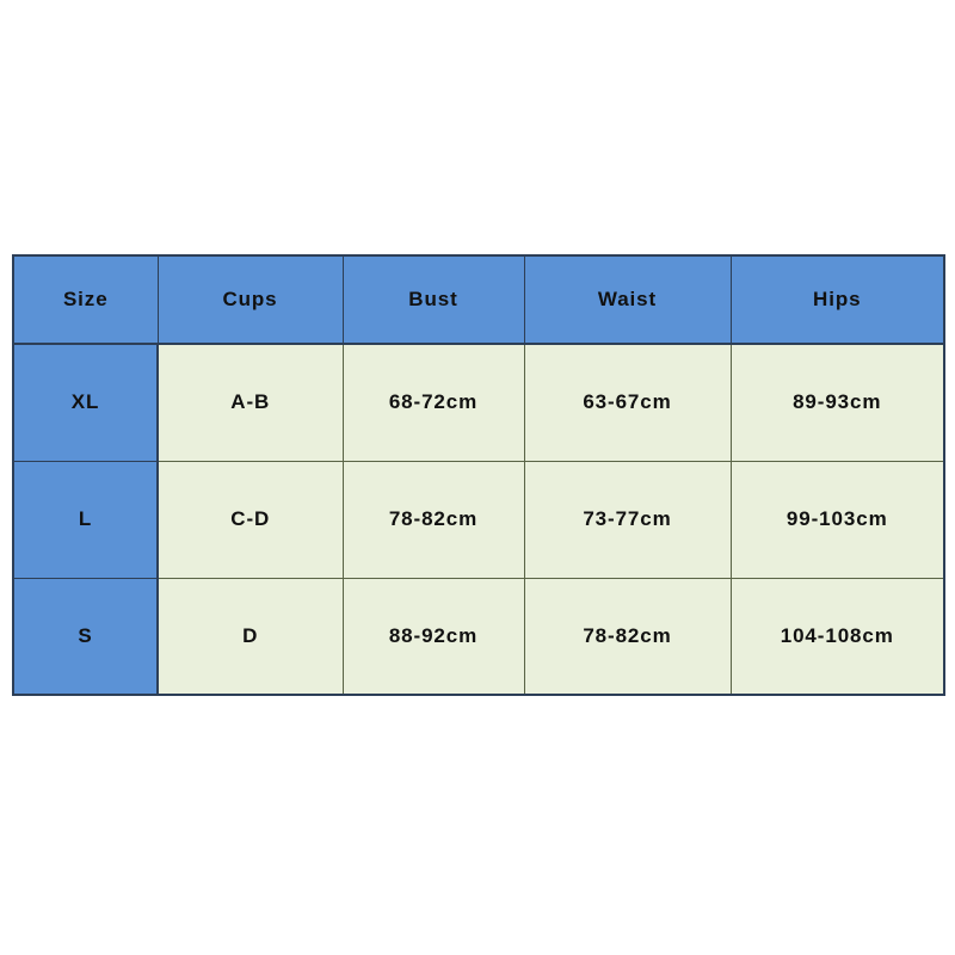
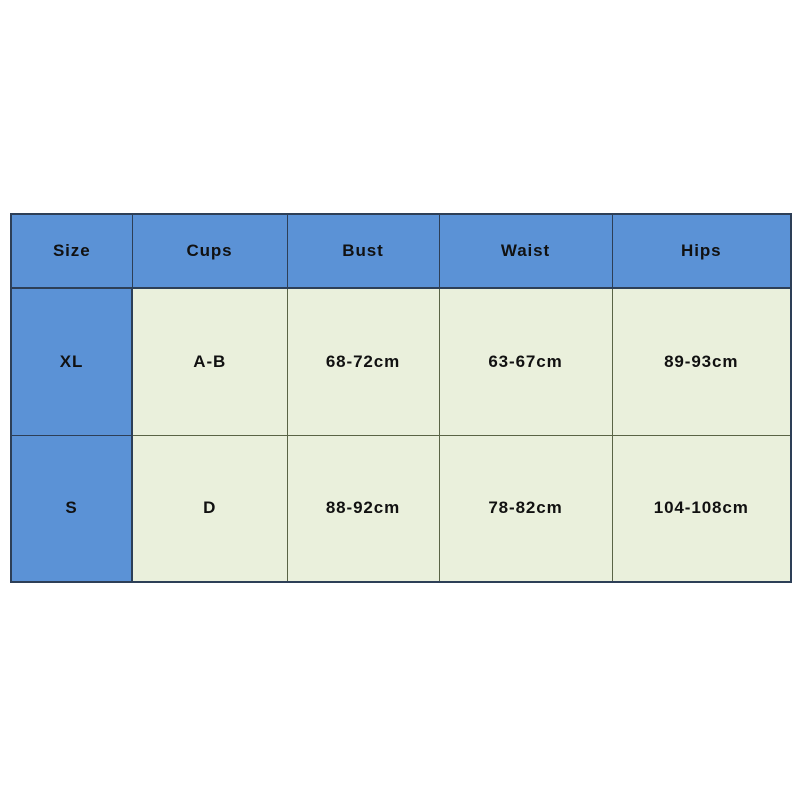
  Size	Cups	Bust	Waist	Hips
  XL	A-B	68-72cm	63-67cm	89-93cm
- L	C-D	78-82cm	73-77cm	99-103cm
  S	D	88-92cm	78-82cm	104-108cm
